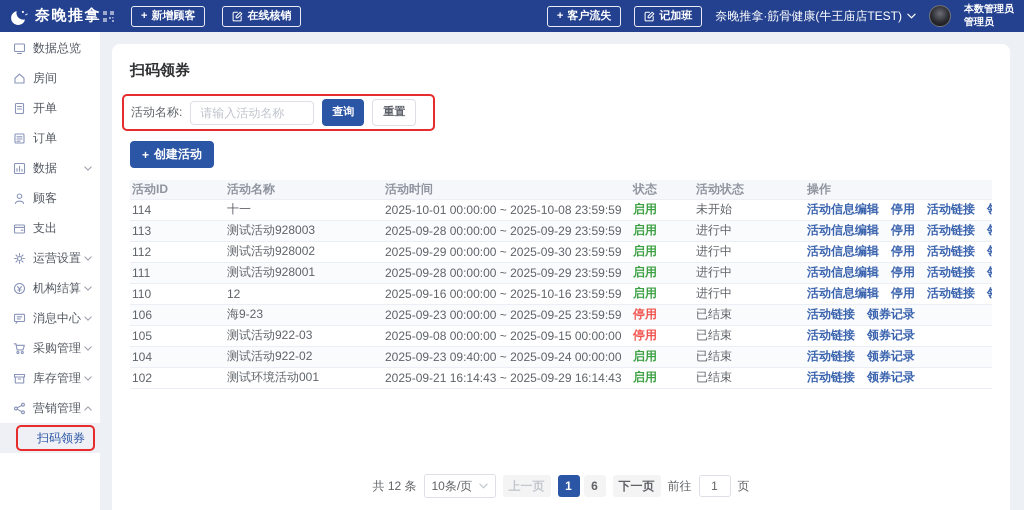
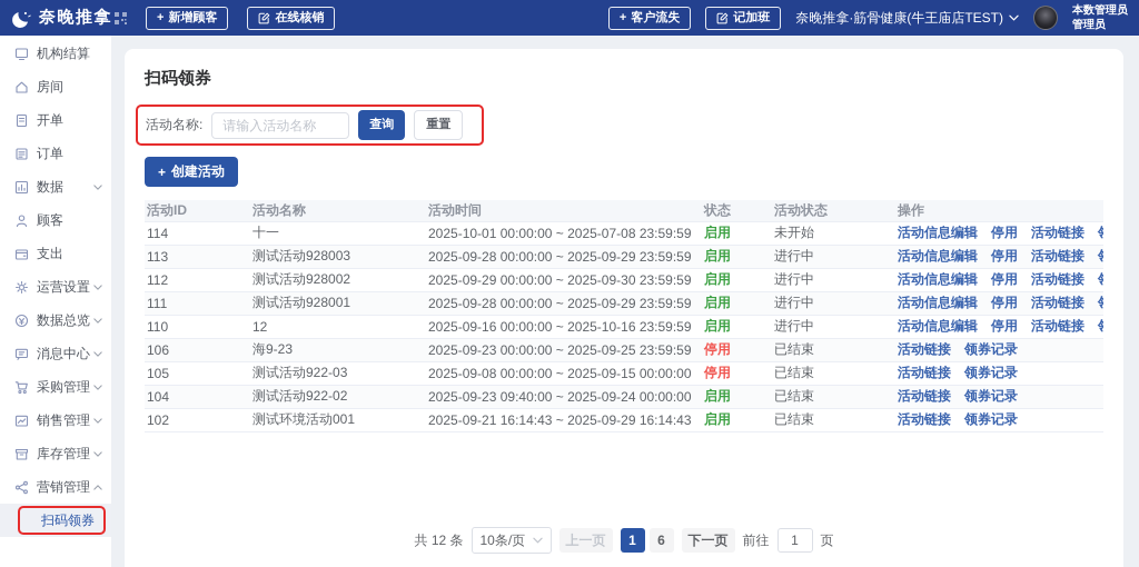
  奈晚推拿
  +
  新增顾客
  在线核销
  +
  客户流失
  记加班
  奈晚推拿·筋骨健康(牛王庙店TEST)
  本数管理员
  管理员
- 数据总览
+ 机构结算
  房间
  开单
  订单
  数据
  顾客
  支出
  运营设置
- 机构结算
+ 数据总览
  消息中心
  采购管理
+ 销售管理
  库存管理
  营销管理
  扫码领券
  扫码领券
  活动名称:
  请输入活动名称
  查询
  重置
  +
  创建活动
  活动ID	活动名称	活动时间	状态	活动状态	操作
- 114	十一	2025-10-01 00:00:00 ~ 2025-10-08 23:59:59	启用	未开始	活动信息编辑 停用 活动链接
+ 114	十一	2025-10-01 00:00:00 ~ 2025-07-08 23:59:59	启用	未开始	活动信息编辑 停用 活动链接
  113	测试活动928003	2025-09-28 00:00:00 ~ 2025-09-29 23:59:59	启用	进行中	活动信息编辑 停用 活动链接
  112	测试活动928002	2025-09-29 00:00:00 ~ 2025-09-30 23:59:59	启用	进行中	活动信息编辑 停用 活动链接
  111	测试活动928001	2025-09-28 00:00:00 ~ 2025-09-29 23:59:59	启用	进行中	活动信息编辑 停用 活动链接
  110	12	2025-09-16 00:00:00 ~ 2025-10-16 23:59:59	启用	进行中	活动信息编辑 停用 活动链接
  106	海9-23	2025-09-23 00:00:00 ~ 2025-09-25 23:59:59	停用	已结束	活动链接 领券记录
  105	测试活动922-03	2025-09-08 00:00:00 ~ 2025-09-15 00:00:00	停用	已结束	活动链接 领券记录
  104	测试活动922-02	2025-09-23 09:40:00 ~ 2025-09-24 00:00:00	启用	已结束	活动链接 领券记录
  102	测试环境活动001	2025-09-21 16:14:43 ~ 2025-09-29 16:14:43	启用	已结束	活动链接 领券记录
  共 12 条
  10条/页
  上一页
  1
  6
  下一页
  前往
  1
  页
